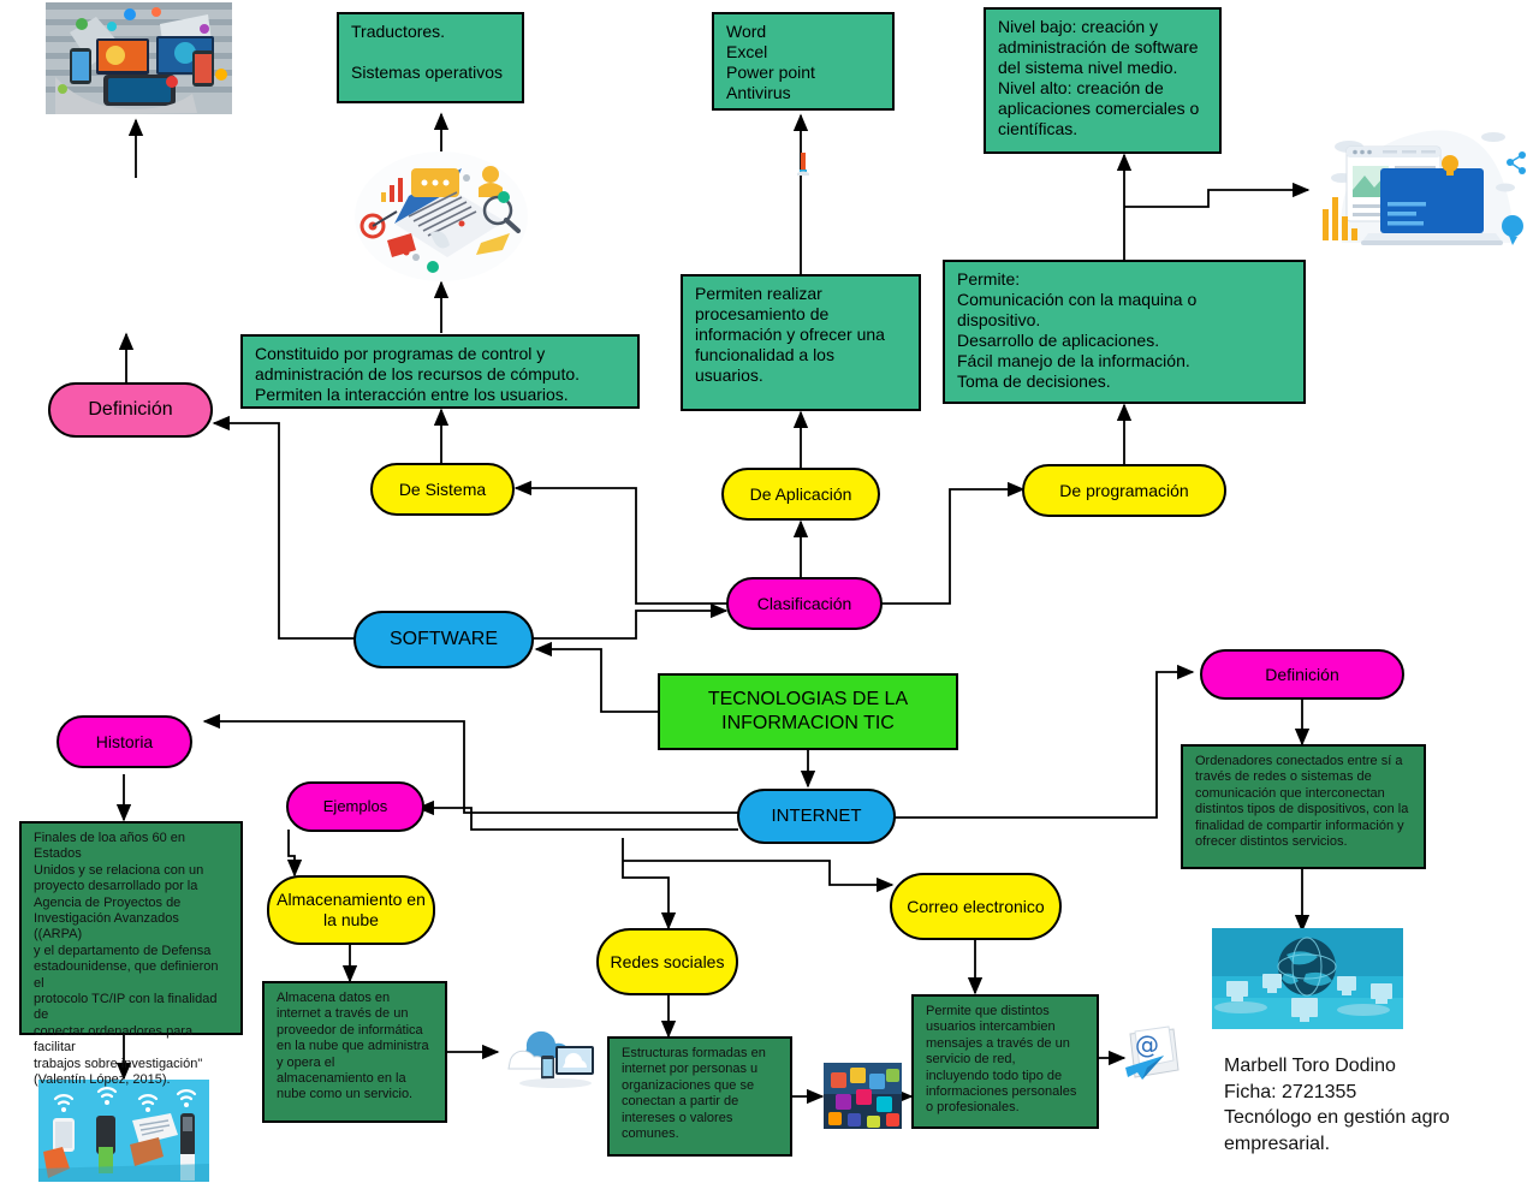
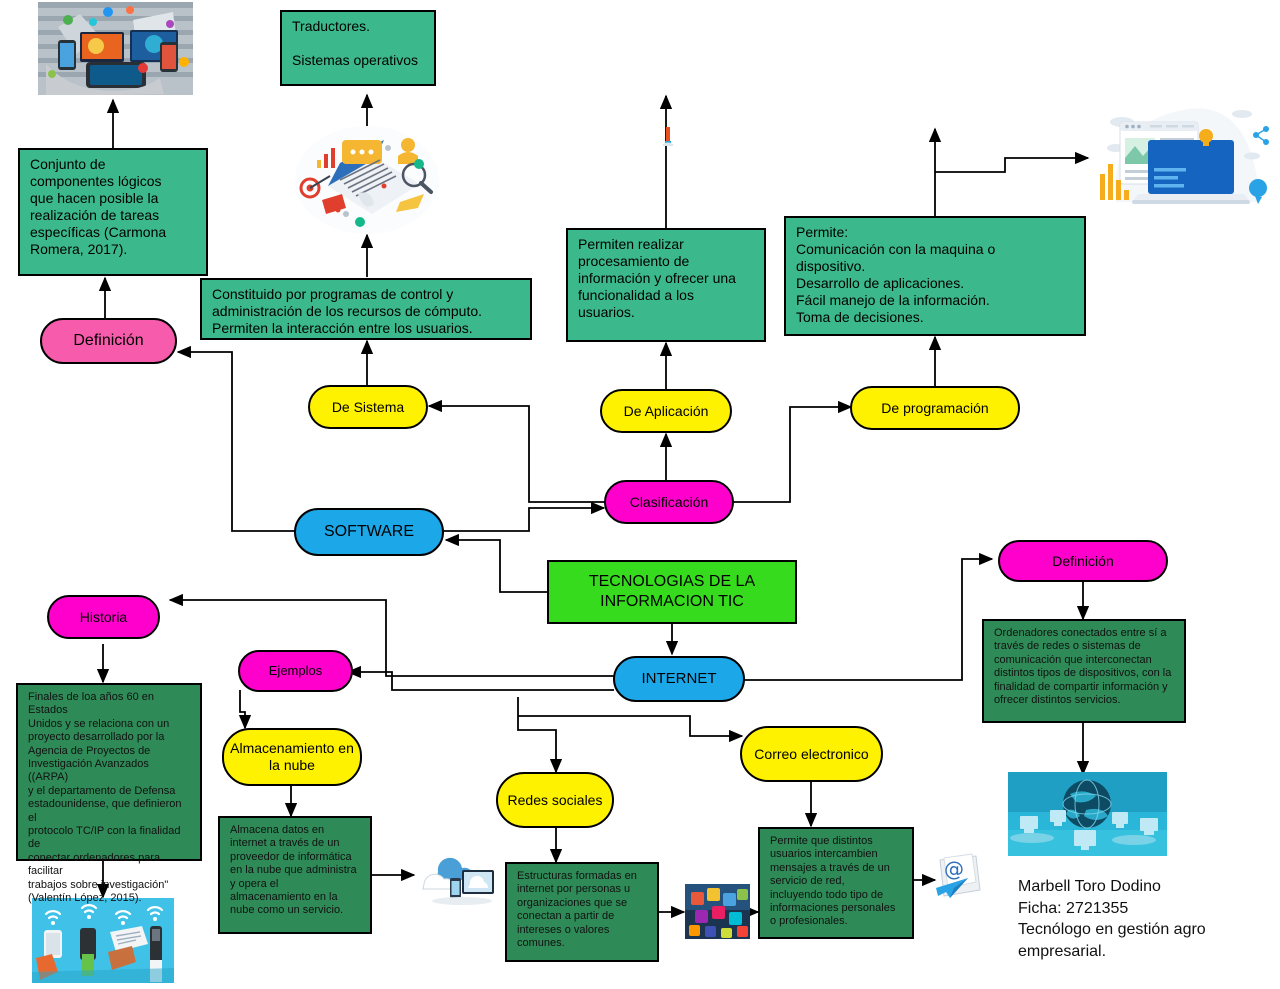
  @
+ Conjunto de
+ componentes lógicos
+ que hacen posible la
+ realización de tareas
+ específicas (Carmona
+ Romera, 2017).
  Traductores.
  Sistemas operativos
- Word
- Excel
- Power point
- Antivirus
- Nivel bajo: creación y
- administración de software
- del sistema nivel medio.
- Nivel alto: creación de
- aplicaciones comerciales o
- científicas.
  Constituido por programas de control y
  administración de los recursos de cómputo.
  Permiten la interacción entre los usuarios.
  Permiten realizar
  procesamiento de
  información y ofrecer una
  funcionalidad a los
  usuarios.
  Permite:
  Comunicación con la maquina o
  dispositivo.
  Desarrollo de aplicaciones.
  Fácil manejo de la información.
  Toma de decisiones.
  Definición
  De Sistema
  De Aplicación
  De programación
  Clasificación
  SOFTWARE
  TECNOLOGIAS DE LA
  INFORMACION TIC
  INTERNET
  Historia
  Ejemplos
  Definición
  Almacenamiento en la nube
  Redes sociales
  Correo electronico
  Finales de loa años 60 en Estados
  Unidos y se relaciona con un
  proyecto desarrollado por la
  Agencia de Proyectos de
  Investigación Avanzados ((ARPA)
  y el departamento de Defensa
  estadounidense, que definieron el
  protocolo TC/IP con la finalidad de
  conectar ordenadores para facilitar
  trabajos sobre investigación"
  (Valentín López, 2015).
  Almacena datos en
  internet a través de un
  proveedor de informática
  en la nube que administra
  y opera el
  almacenamiento en la
  nube como un servicio.
  Estructuras formadas en
  internet por personas u
  organizaciones que se
  conectan a partir de
  intereses o valores
  comunes.
  Permite que distintos
  usuarios intercambien
  mensajes a través de un
  servicio de red,
  incluyendo todo tipo de
  informaciones personales
  o profesionales.
  Ordenadores conectados entre sí a
  través de redes o sistemas de
  comunicación que interconectan
  distintos tipos de dispositivos, con la
  finalidad de compartir información y
  ofrecer distintos servicios.
  Marbell Toro Dodino
  Ficha: 2721355
  Tecnólogo en gestión agro
  empresarial.
